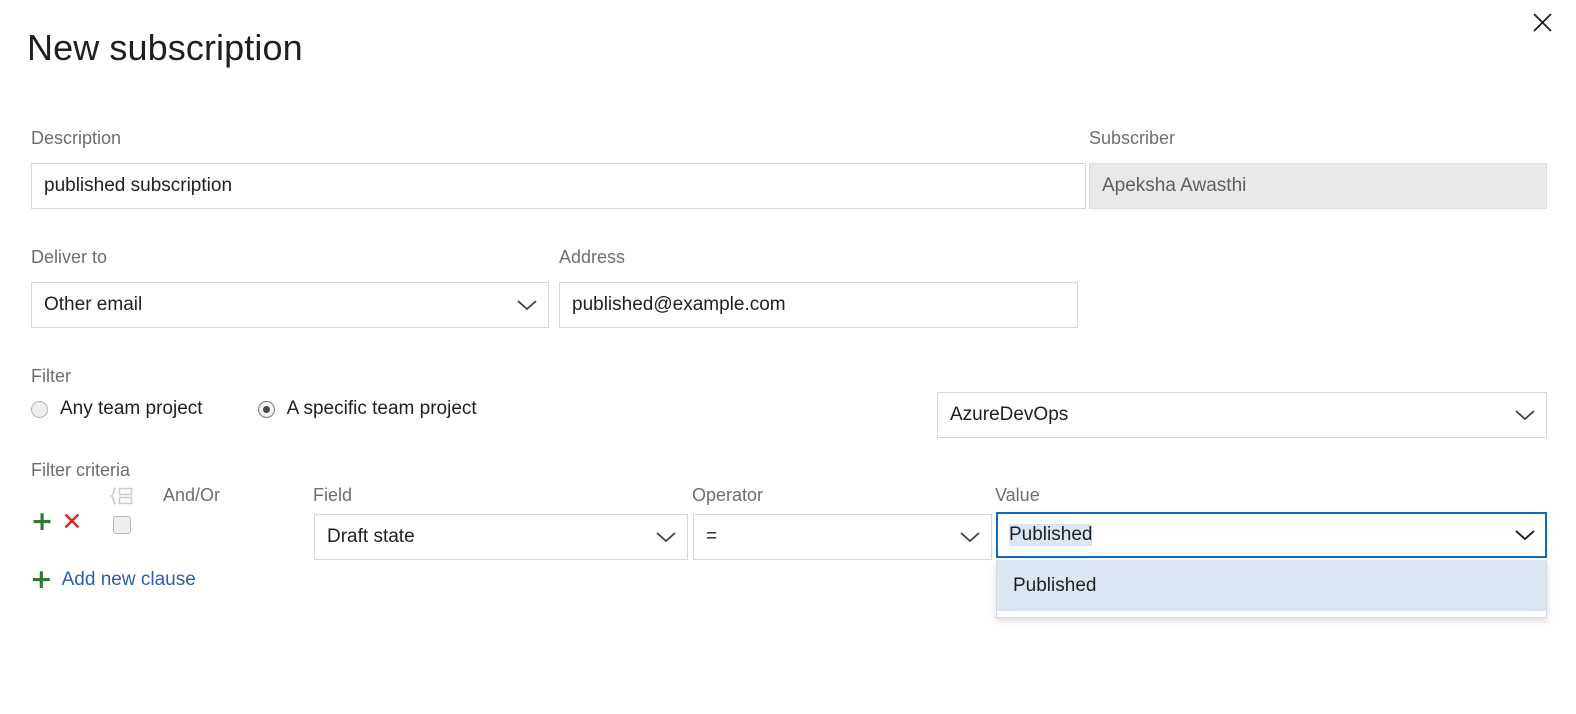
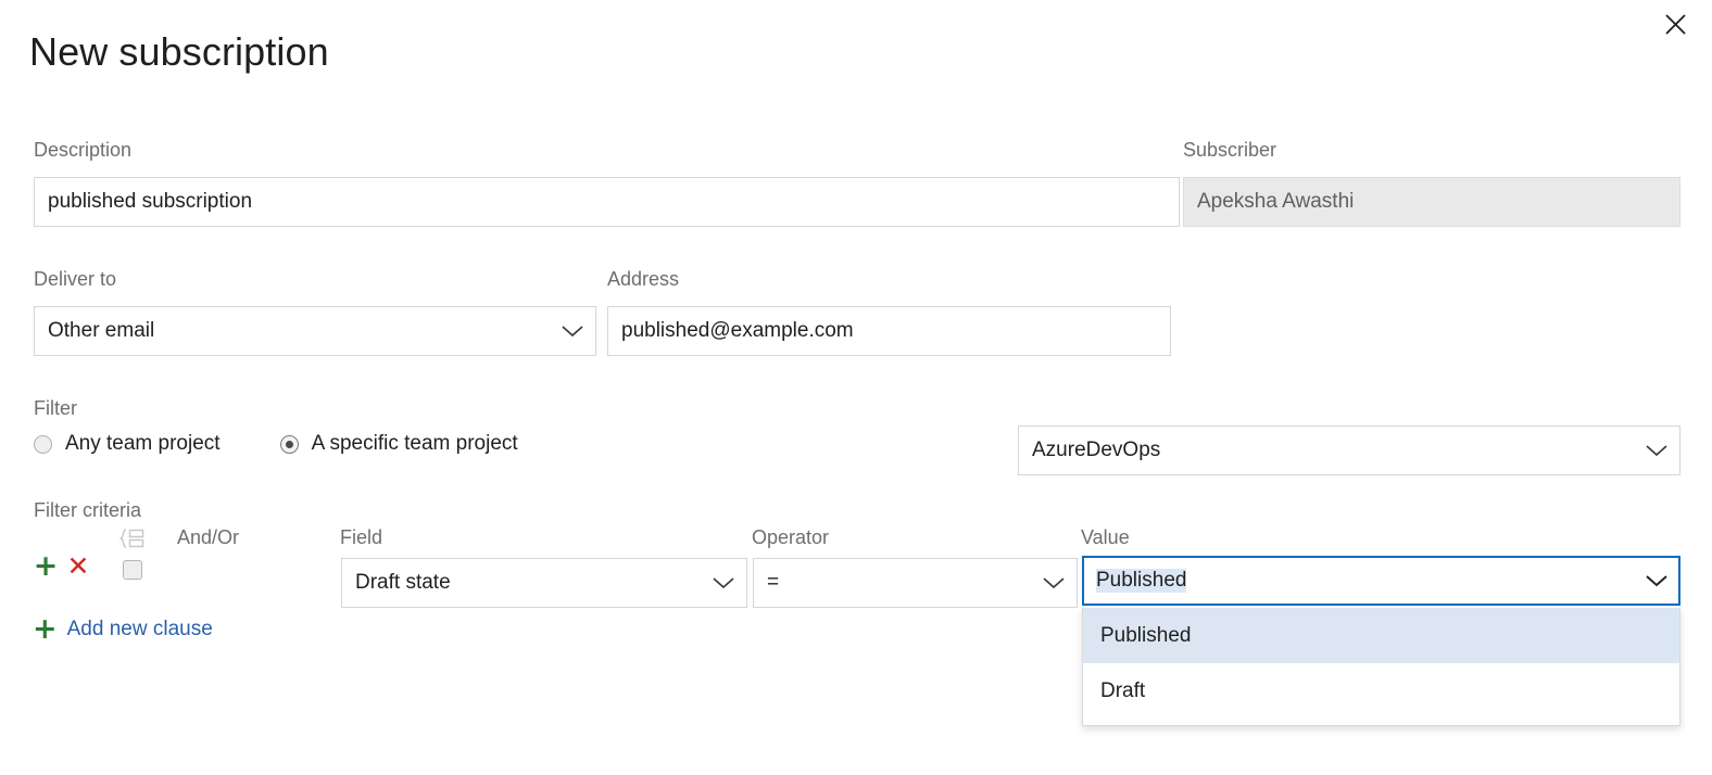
  New subscription
  Description
  published subscription
  Subscriber
  Apeksha Awasthi
  Deliver to
  Other email
  Address
  published@example.com
  Filter
  Any team project
  A specific team project
  AzureDevOps
  Filter criteria
  And/Or
  Field
  Operator
  Value
  +
  ✕
  Draft state
  =
  Published
  Published
+ Draft
  +
  Add new clause
